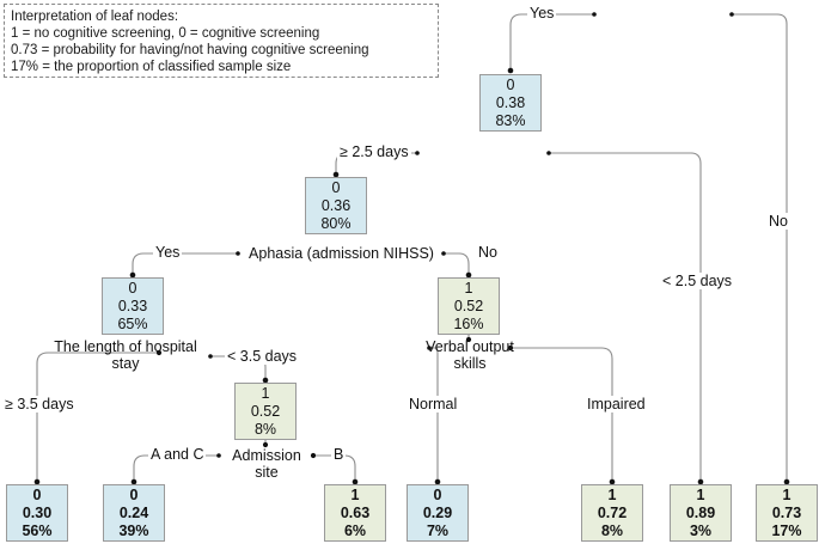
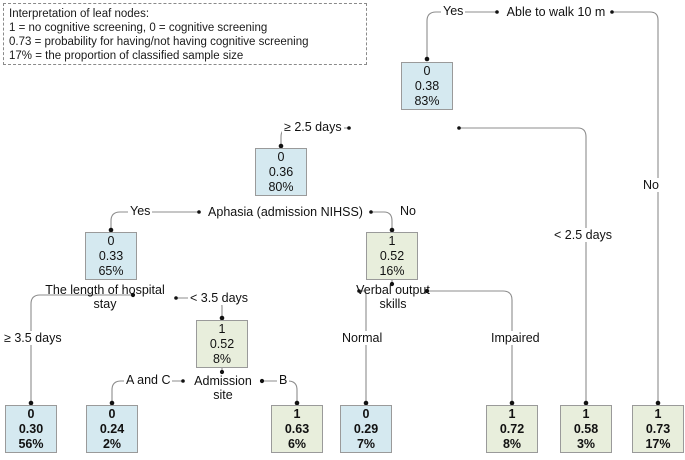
  Interpretation of leaf nodes:
  1 = no cognitive screening, 0 = cognitive screening
  0.73 = probability for having/not having cognitive screening
  17% = the proportion of classified sample size
+ Able to walk 10 m
  Aphasia (admission NIHSS)
  The length of hospital
  stay
  Admission
  site
  Verbal output
  skills
  Yes
  No
  ≥ 2.5 days
  < 2.5 days
  Yes
  No
  ≥ 3.5 days
  < 3.5 days
  A and C
  B
  Normal
  Impaired
  0
  0.38
  83%
  0
  0.36
  80%
  0
  0.33
  65%
  1
  0.52
  16%
  1
  0.52
  8%
  0
  0.30
  56%
  0
  0.24
- 39%
+ 2%
  1
  0.63
  6%
  0
  0.29
  7%
  1
  0.72
  8%
  1
- 0.89
+ 0.58
  3%
  1
  0.73
  17%
